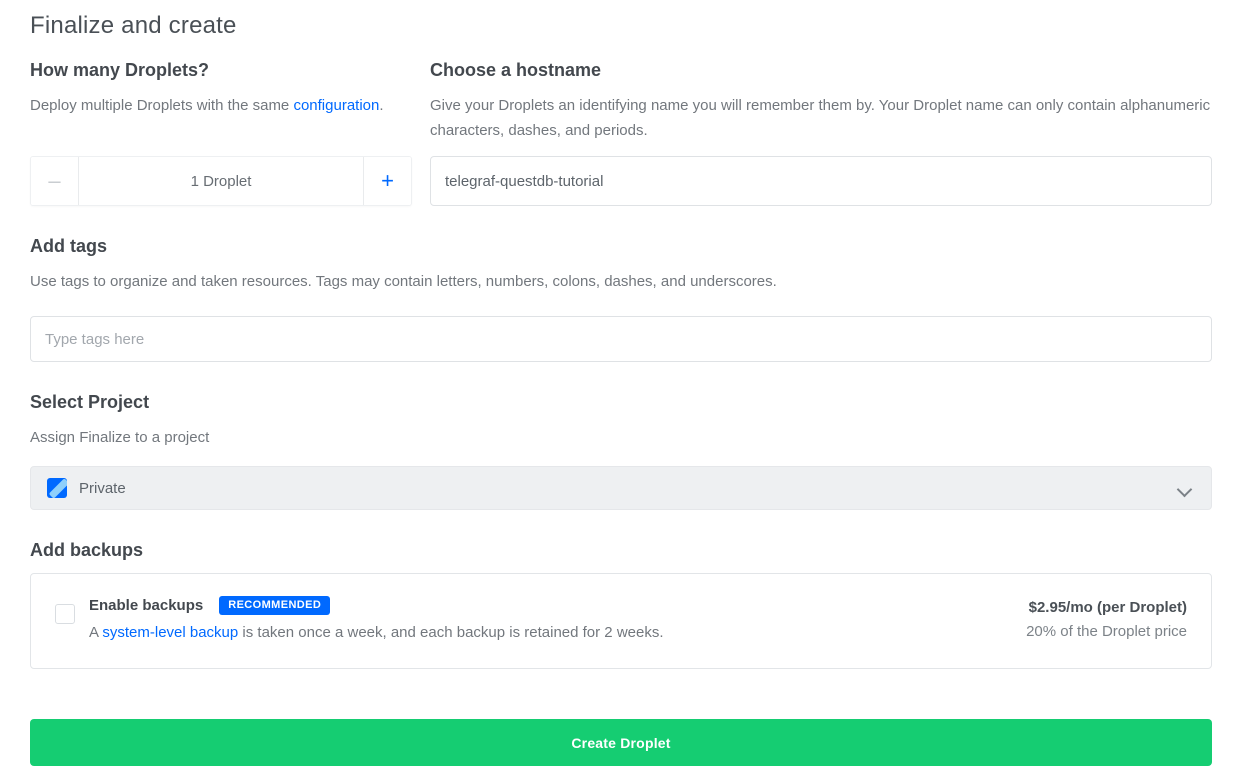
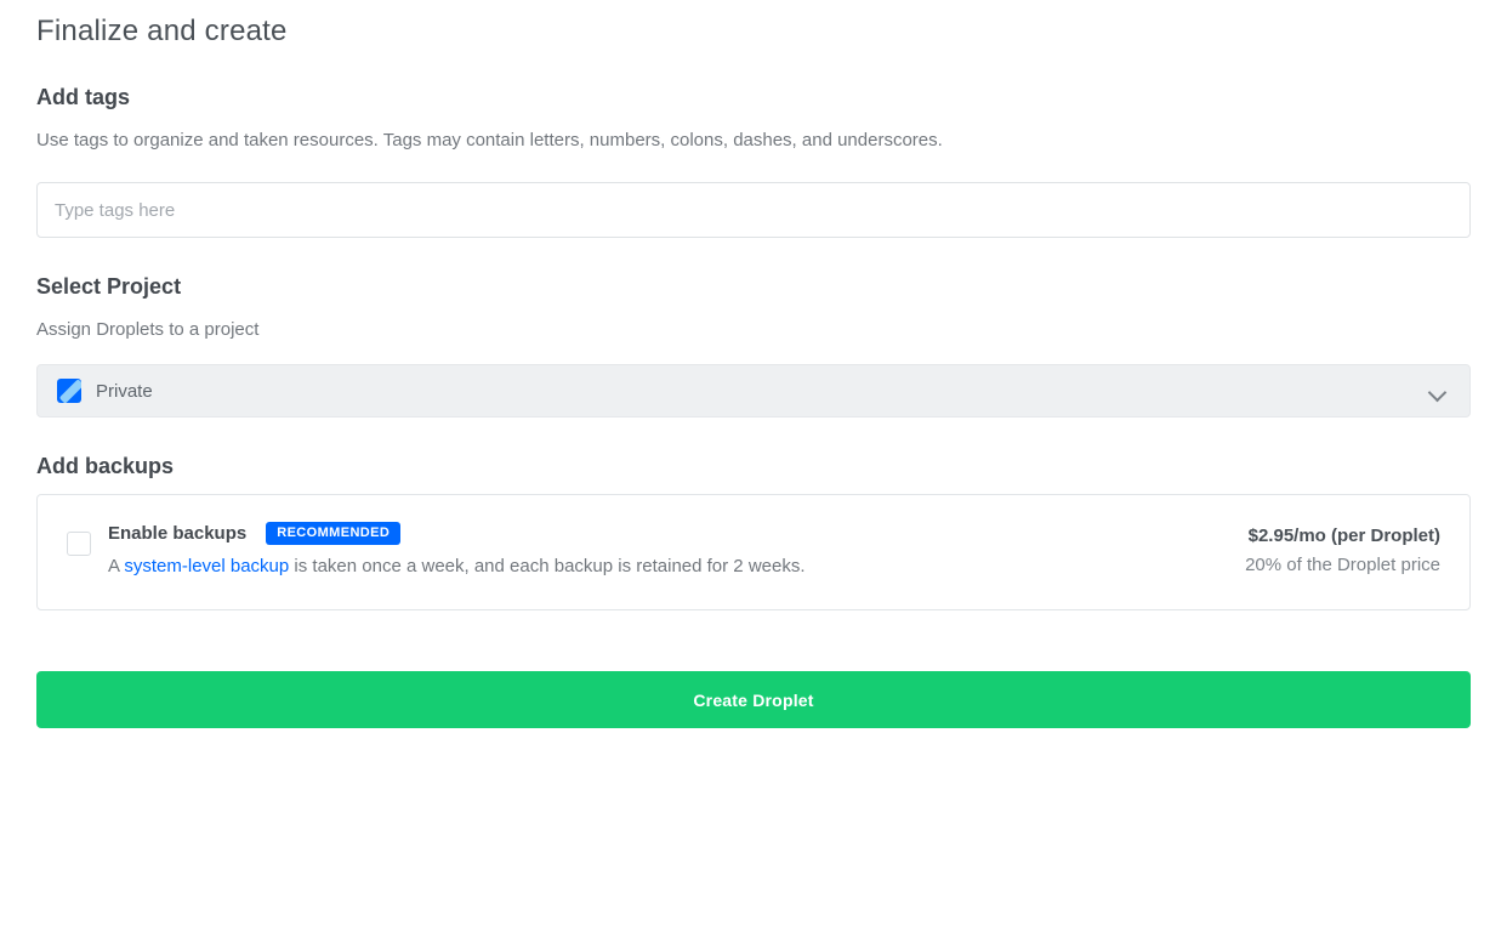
  Finalize and create
- How many Droplets?
- Deploy multiple Droplets with the same configuration.
- –
- 1 Droplet
- +
- Choose a hostname
- Give your Droplets an identifying name you will remember them by. Your Droplet name can only contain alphanumeric characters, dashes, and periods.
- telegraf-questdb-tutorial
  Add tags
  Use tags to organize and taken resources. Tags may contain letters, numbers, colons, dashes, and underscores.
  Type tags here
  Select Project
- Assign Finalize to a project
+ Assign Droplets to a project
  Private
  Add backups
  Enable backups
  RECOMMENDED
  A system-level backup is taken once a week, and each backup is retained for 2 weeks.
  $2.95/mo (per Droplet)
  20% of the Droplet price
  Create Droplet
